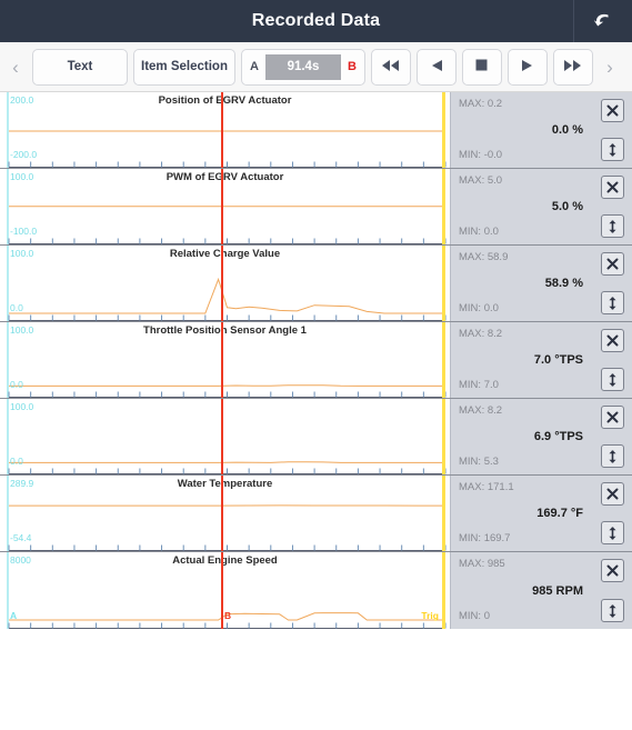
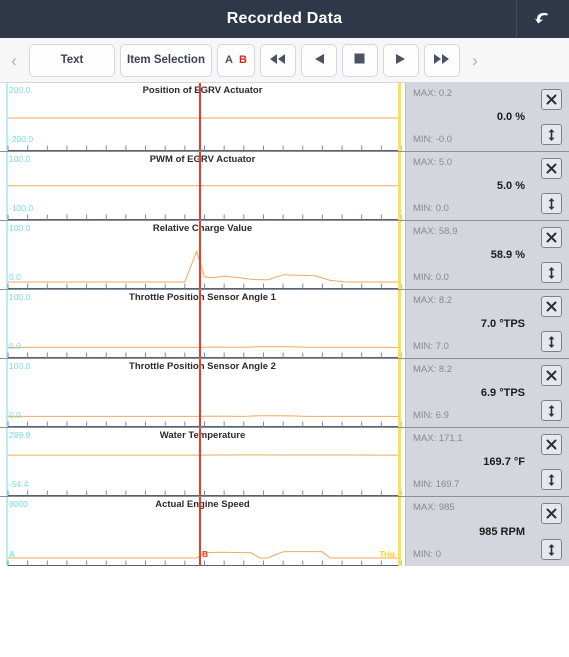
  Recorded Data
  ‹
  Text
  Item Selection
  A
- 91.4s
  B
  ›
  200.0
  -200.0
  Position of EGRV Actuator
  MAX: 0.2
  0.0 %
  MIN: -0.0
  100.0
  -100.0
  PWM of EGRV Actuator
  MAX: 5.0
  5.0 %
  MIN: 0.0
  100.0
  0.0
  Relative Charge Value
  MAX: 58.9
  58.9 %
  MIN: 0.0
  100.0
  0.0
  Throttle Position Sensor Angle 1
  MAX: 8.2
  7.0 °TPS
  MIN: 7.0
  100.0
  0.0
+ Throttle Position Sensor Angle 2
  MAX: 8.2
  6.9 °TPS
- MIN: 5.3
+ MIN: 6.9
  289.9
  -54.4
  Water Temperature
  MAX: 171.1
  169.7 °F
  MIN: 169.7
  8000
  Actual Engine Speed
  A
  B
  Trig
  MAX: 985
  985 RPM
  MIN: 0
